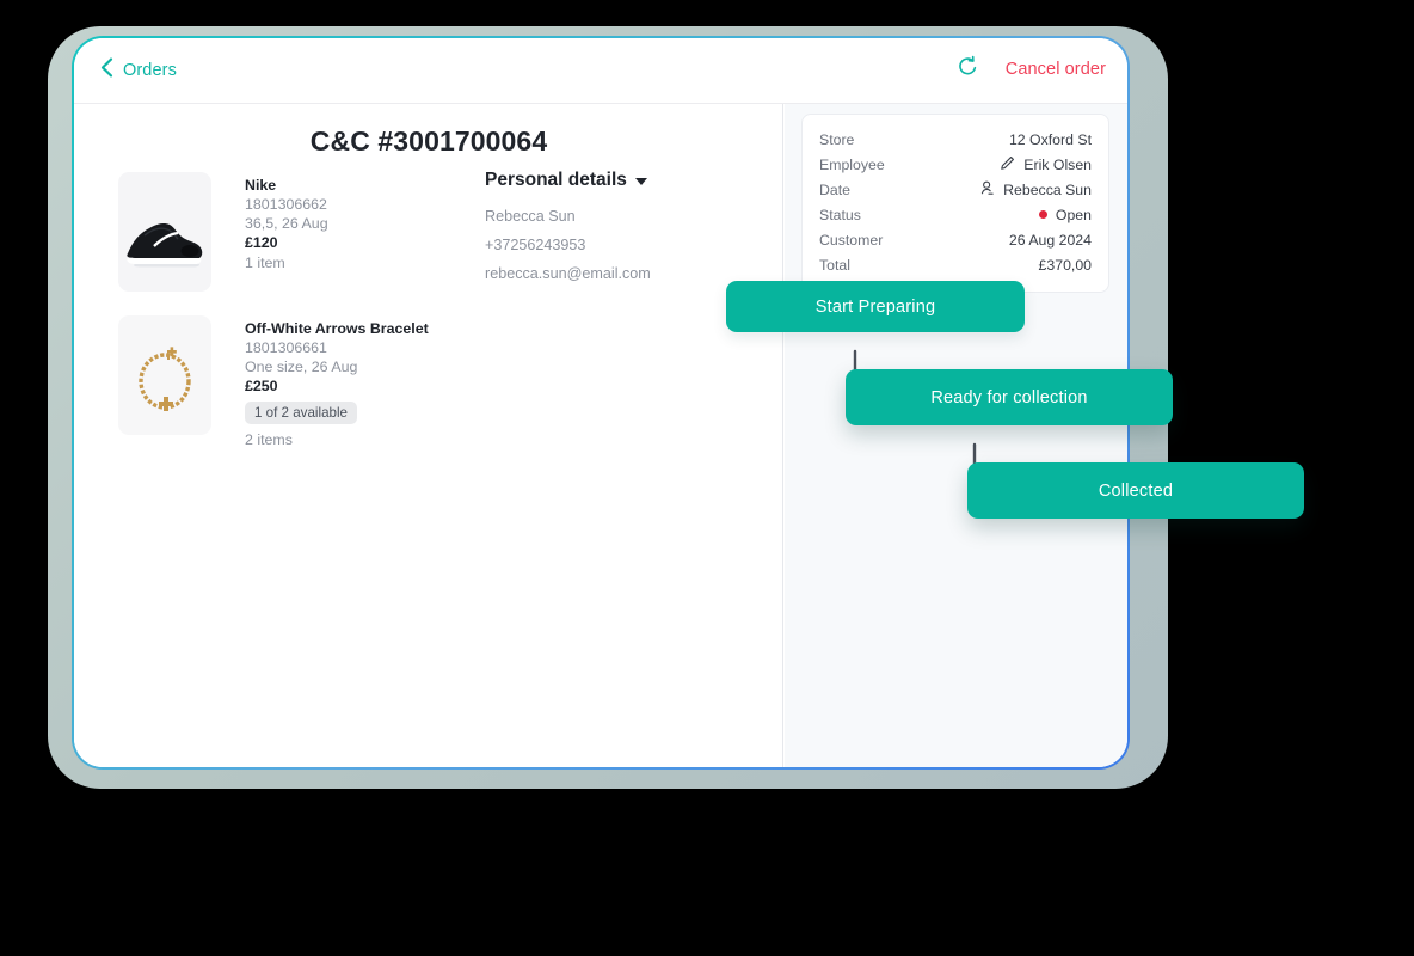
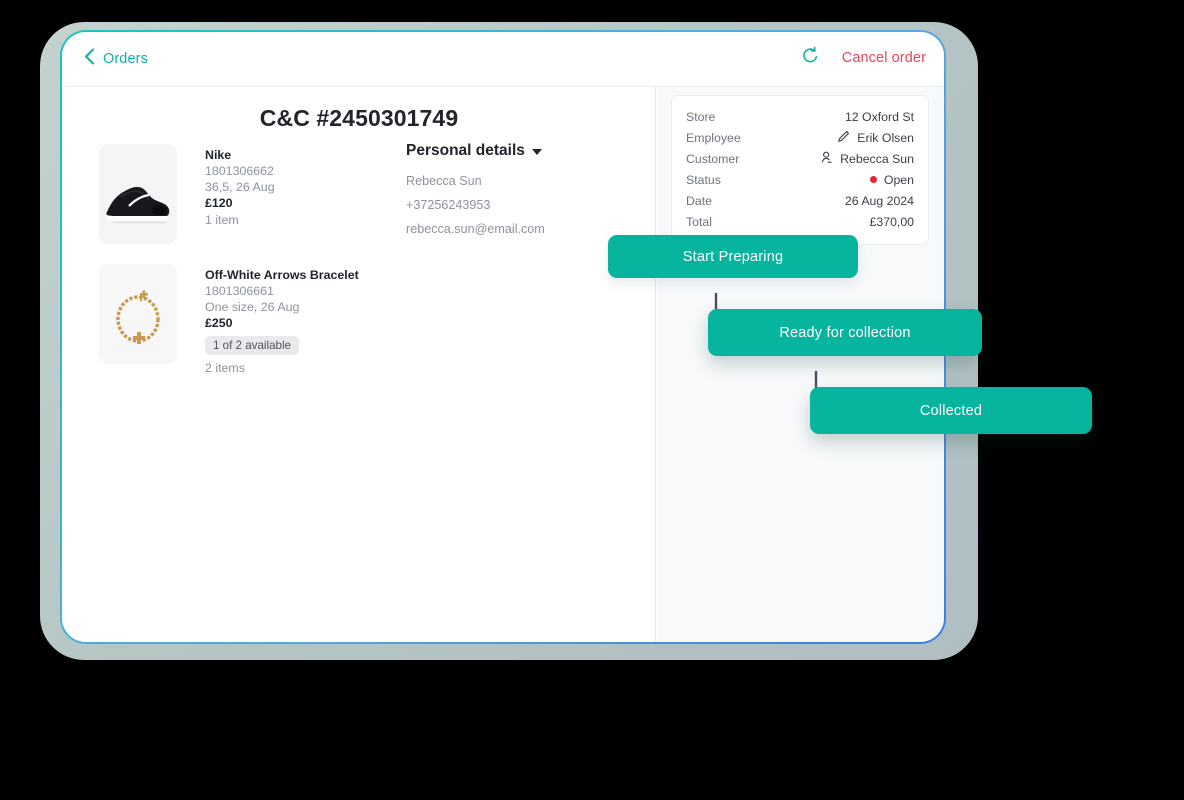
  Orders
  Cancel order
- C&C #3001700064
+ C&C #2450301749
  Nike
  1801306662
  36,5, 26 Aug
  £120
  1 item
  Off-White Arrows Bracelet
  1801306661
  One size, 26 Aug
  £250
  1 of 2 available
  2 items
  Personal details
  Rebecca Sun
  +37256243953
  rebecca.sun@email.com
  Store
  12 Oxford St
  Employee
  Erik Olsen
- Date
+ Customer
  Rebecca Sun
  Status
  Open
- Customer
+ Date
  26 Aug 2024
  Total
  £370,00
  Start Preparing
  Ready for collection
  Collected
